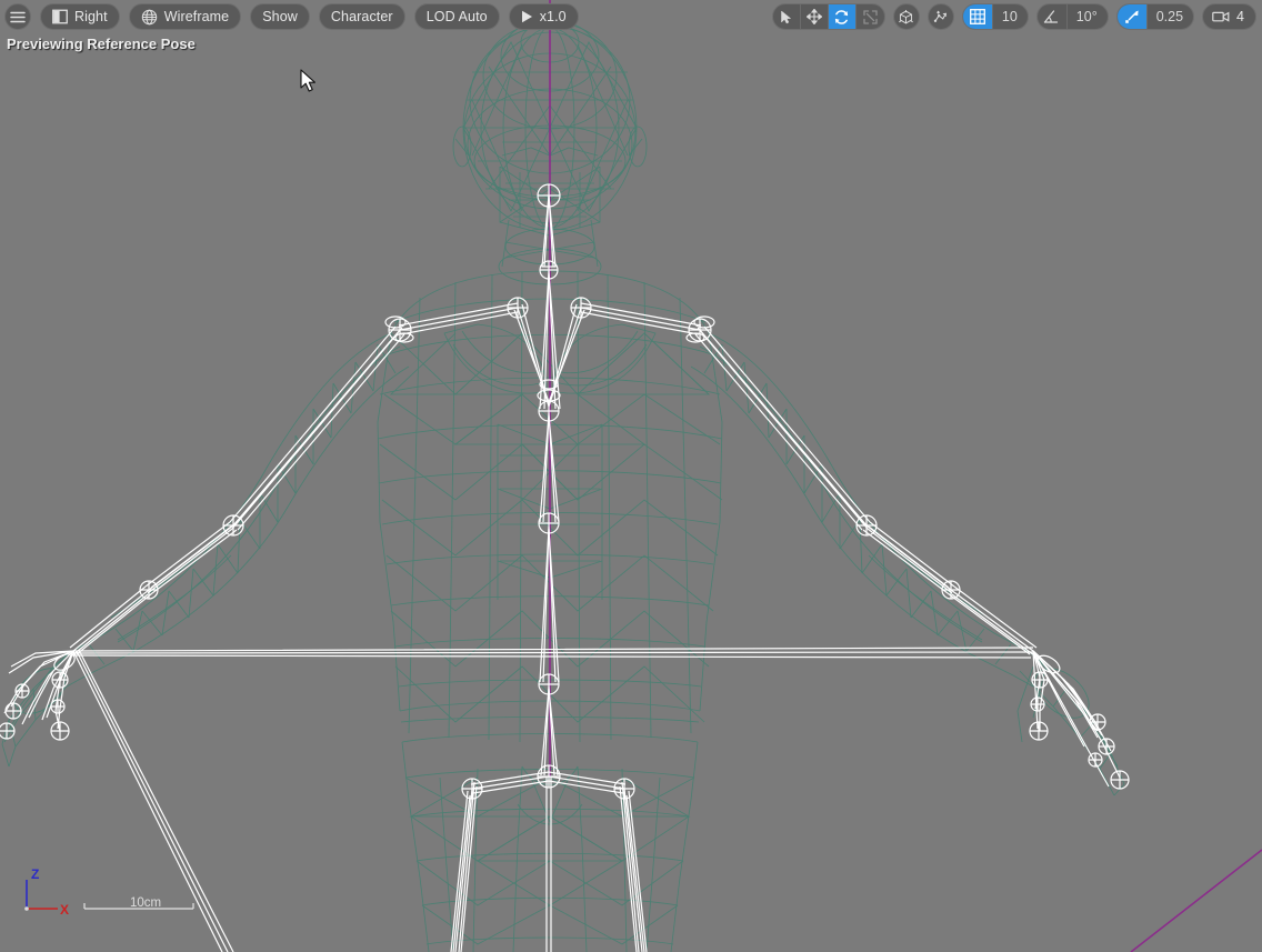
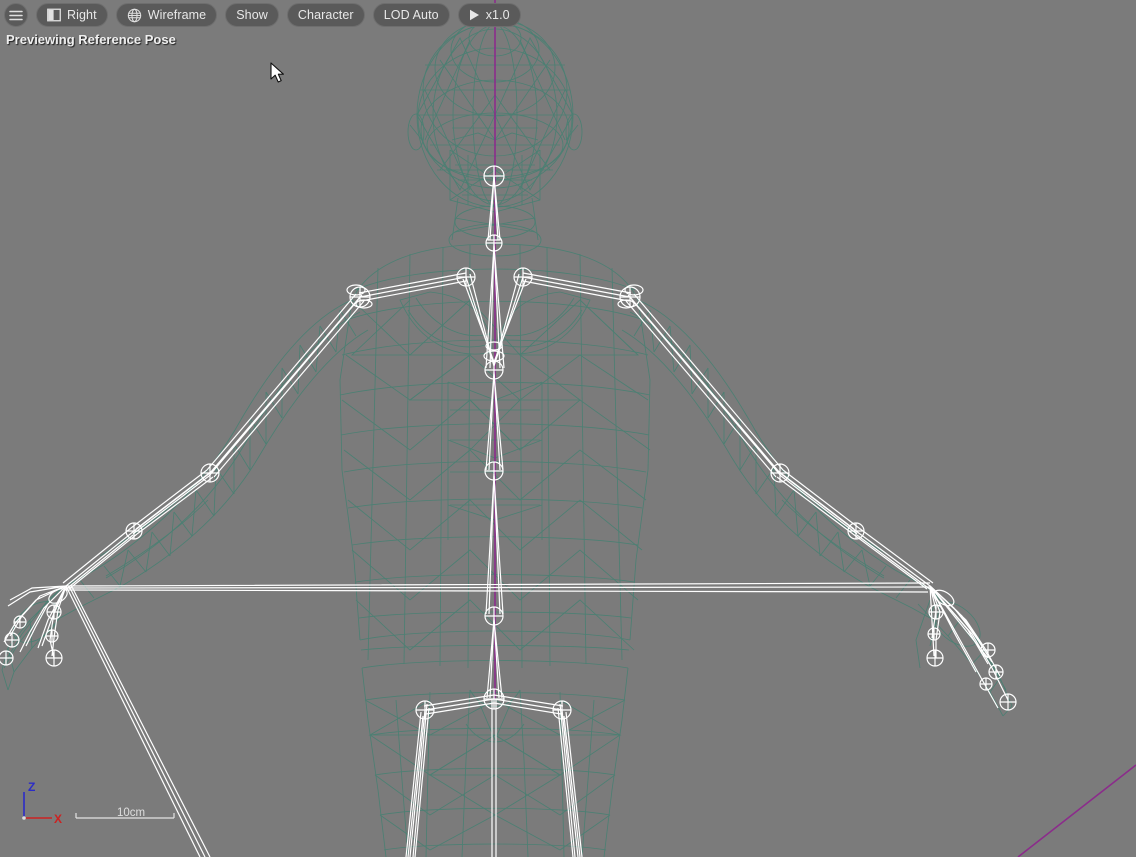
  Right
  Wireframe
  Show
  Character
  LOD Auto
  x1.0
- 10
- 10°
- 0.25
- 4
  Previewing Reference Pose
  Z
  X
  10cm
